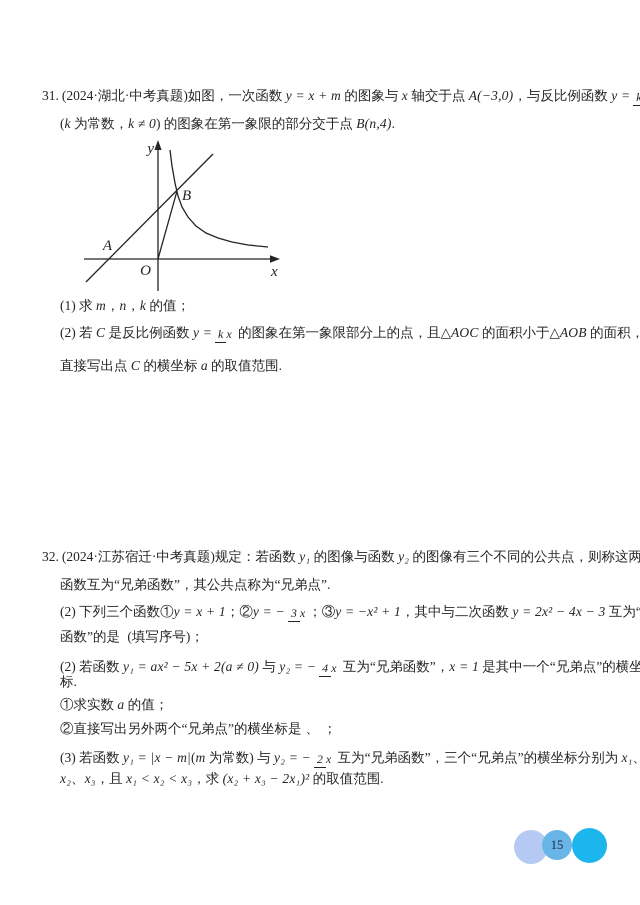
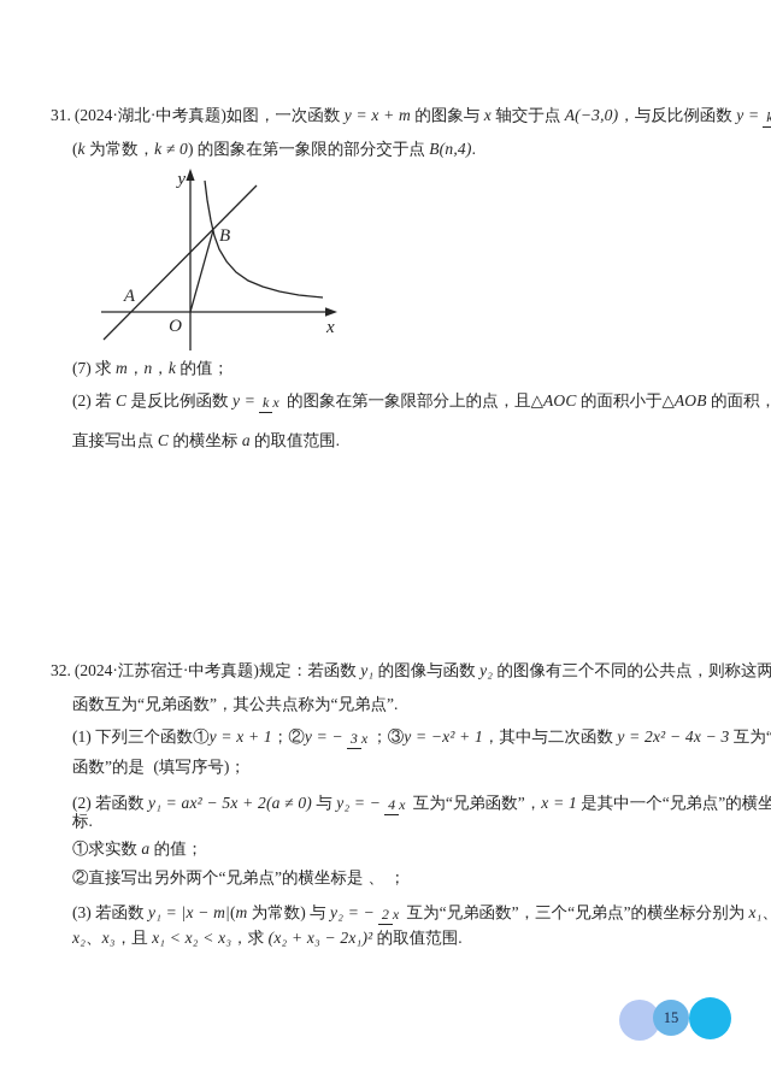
  31. (2024·湖北·中考真题)如图，一次函数 y = x + m 的图象与 x 轴交于点 A(−3,0)，与反比例函数 y = k
  (k 为常数，k ≠ 0) 的图象在第一象限的部分交于点 B(n,4).
  y
  x
  O
  A
  B
- (1) 求 m，n，k 的值；
+ (7) 求 m，n，k 的值；
  (2) 若 C 是反比例函数 y = k x 的图象在第一象限部分上的点，且△AOC 的面积小于△AOB 的面积，
  直接写出点 C 的横坐标 a 的取值范围.
  32. (2024·江苏宿迁·中考真题)规定：若函数 y₁ 的图像与函数 y₂ 的图像有三个不同的公共点，则称这两
  函数互为“兄弟函数”，其公共点称为“兄弟点”.
- (2) 下列三个函数①y = x + 1；②y = − 3 x ；③y = −x² + 1，其中与二次函数 y = 2x² − 4x − 3 互为“
+ (1) 下列三个函数①y = x + 1；②y = − 3 x ；③y = −x² + 1，其中与二次函数 y = 2x² − 4x − 3 互为“
  函数”的是 (填写序号)；
  (2) 若函数 y₁ = ax² − 5x + 2(a ≠ 0) 与 y₂ = − 4 x 互为“兄弟函数”，x = 1 是其中一个“兄弟点”的横坐
  标.
  ①求实数 a 的值；
  ②直接写出另外两个“兄弟点”的横坐标是 、 ；
  (3) 若函数 y₁ = |x − m|(m 为常数) 与 y₂ = − 2 x 互为“兄弟函数”，三个“兄弟点”的横坐标分别为 x₁、
  x₂、x₃，且 x₁ < x₂ < x₃，求 (x₂ + x₃ − 2x₁)² 的取值范围.
  15
